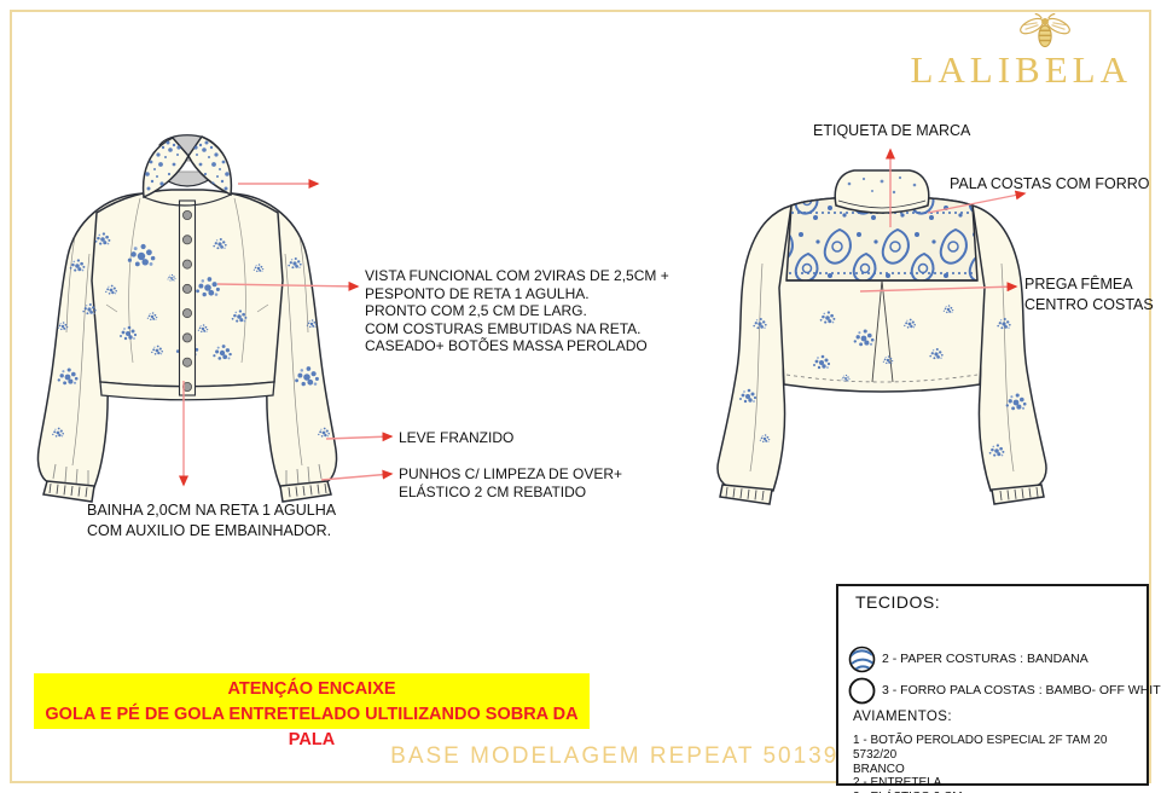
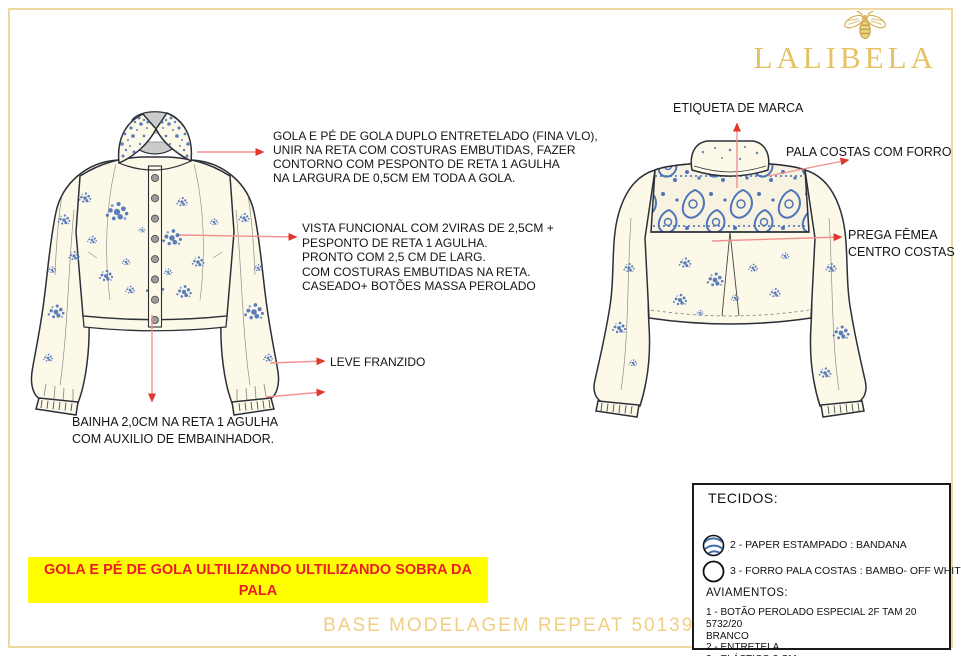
  LALIBELA
+ GOLA E PÉ DE GOLA DUPLO ENTRETELADO (FINA VLO),
+ UNIR NA RETA COM COSTURAS EMBUTIDAS, FAZER
+ CONTORNO COM PESPONTO DE RETA 1 AGULHA
+ NA LARGURA DE 0,5CM EM TODA A GOLA.
  VISTA FUNCIONAL COM 2VIRAS DE 2,5CM +
  PESPONTO DE RETA 1 AGULHA.
  PRONTO COM 2,5 CM DE LARG.
  COM COSTURAS EMBUTIDAS NA RETA.
  CASEADO+ BOTÕES MASSA PEROLADO
  LEVE FRANZIDO
- PUNHOS C/ LIMPEZA DE OVER+
- ELÁSTICO 2 CM REBATIDO
  BAINHA 2,0CM NA RETA 1 AGULHA
  COM AUXILIO DE EMBAINHADOR.
  ETIQUETA DE MARCA
  PALA COSTAS COM FORRO
  PREGA FÊMEA
  CENTRO COSTAS
- ATENÇÁO ENCAIXE
- GOLA E PÉ DE GOLA ENTRETELADO ULTILIZANDO SOBRA DA PALA
+ GOLA E PÉ DE GOLA ULTILIZANDO ULTILIZANDO SOBRA DA PALA
  BASE MODELAGEM REPEAT 50139
  TECIDOS:
- 2 - PAPER COSTURAS : BANDANA
+ 2 - PAPER ESTAMPADO : BANDANA
  3 - FORRO PALA COSTAS : BAMBO- OFF WHIT
  AVIAMENTOS:
  1 - BOTÃO PEROLADO ESPECIAL 2F TAM 20 5732/20
  BRANCO
  2 - ENTRETELA
